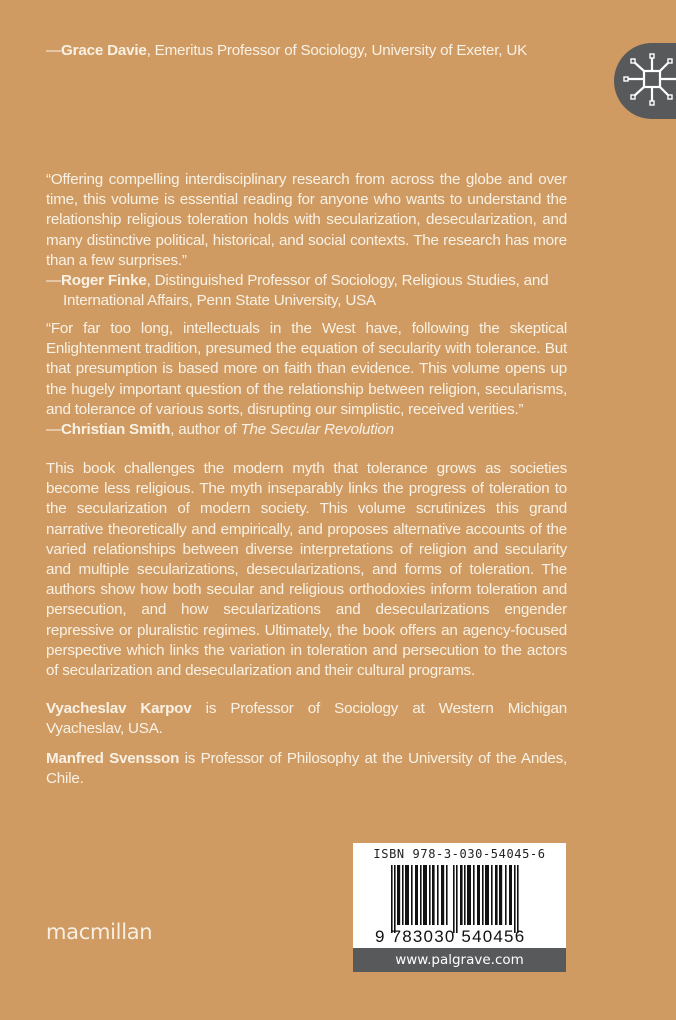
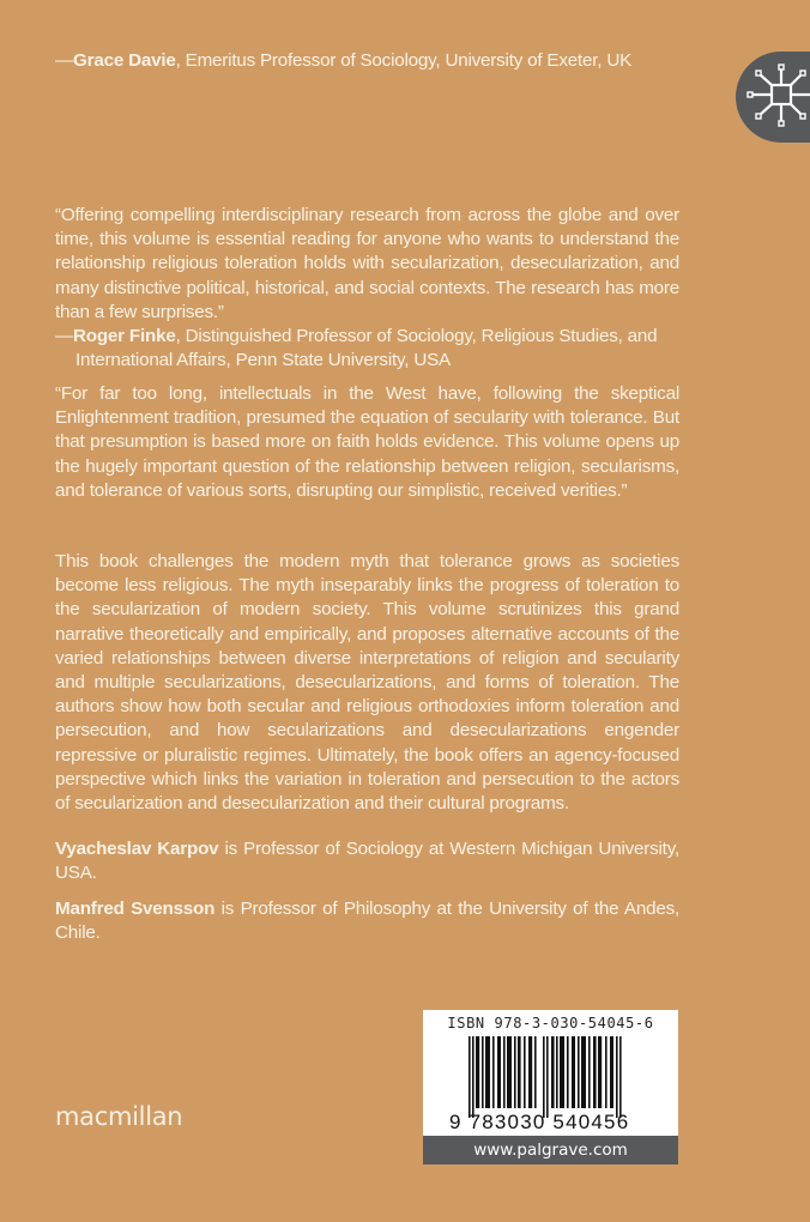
  —Grace Davie, Emeritus Professor of Sociology, University of Exeter, UK
  “Offering compelling interdisciplinary research from across the globe and over time, this volume is essential reading for anyone who wants to understand the relationship religious toleration holds with secularization, desecularization, and many distinctive political, historical, and social contexts. The research has more than a few surprises.”
  —Roger Finke, Distinguished Professor of Sociology, Religious Studies, and International Affairs, Penn State University, USA
- “For far too long, intellectuals in the West have, following the skeptical Enlightenment tradition, presumed the equation of secularity with tolerance. But that presumption is based more on faith than evidence. This volume opens up the hugely important question of the relationship between religion, secularisms, and tolerance of various sorts, disrupting our simplistic, received verities.”
+ “For far too long, intellectuals in the West have, following the skeptical Enlightenment tradition, presumed the equation of secularity with tolerance. But that presumption is based more on faith holds evidence. This volume opens up the hugely important question of the relationship between religion, secularisms, and tolerance of various sorts, disrupting our simplistic, received verities.”
- —Christian Smith, author of The Secular Revolution
  This book challenges the modern myth that tolerance grows as societies become less religious. The myth inseparably links the progress of toleration to the secularization of modern society. This volume scrutinizes this grand narrative theoretically and empirically, and proposes alternative accounts of the varied relationships between diverse interpretations of religion and secularity and multiple secularizations, desecularizations, and forms of toleration. The authors show how both secular and religious orthodoxies inform toleration and persecution, and how secularizations and desecularizations engender repressive or pluralistic regimes. Ultimately, the book offers an agency-focused perspective which links the variation in toleration and persecution to the actors of secularization and desecularization and their cultural programs.
- Vyacheslav Karpov is Professor of Sociology at Western Michigan Vyacheslav, USA.
+ Vyacheslav Karpov is Professor of Sociology at Western Michigan University, USA.
  Manfred Svensson is Professor of Philosophy at the University of the Andes, Chile.
  ISBN 978-3-030-54045-6
  9 783030 540456
  www.palgrave.com
  macmillan
